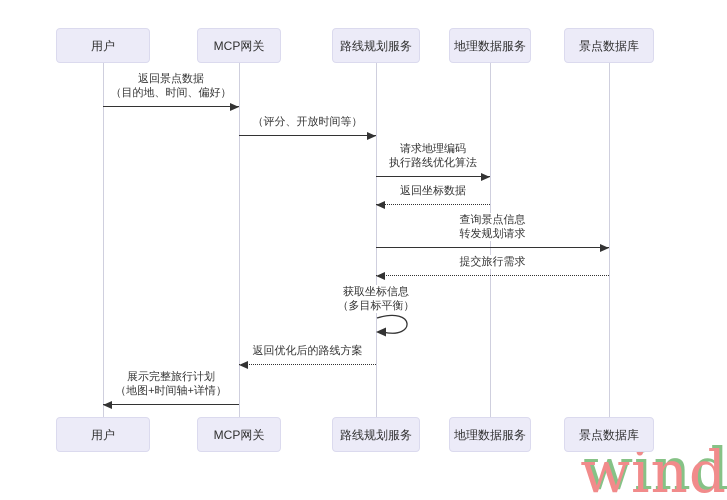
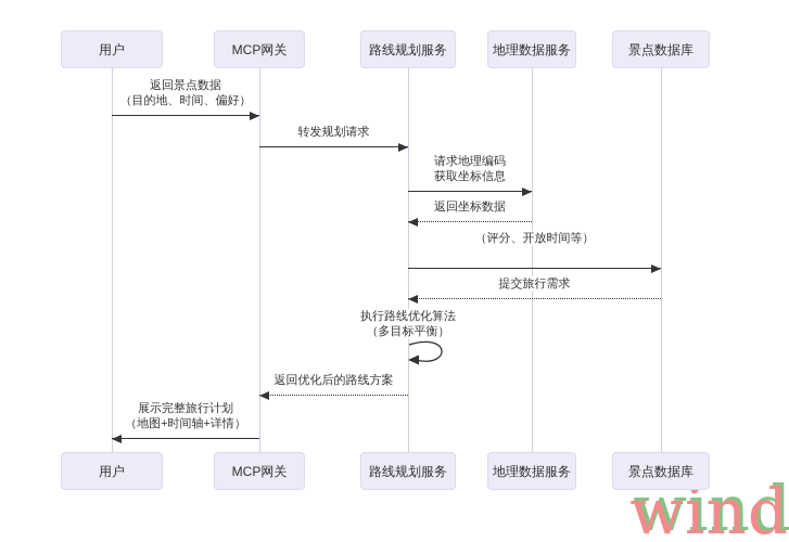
  wind
  用户
  用户
  MCP网关
  MCP网关
  路线规划服务
  路线规划服务
  地理数据服务
  地理数据服务
  景点数据库
  景点数据库
  返回景点数据
  （目的地、时间、偏好）
- （评分、开放时间等）
+ 转发规划请求
  请求地理编码
- 执行路线优化算法
+ 获取坐标信息
  返回坐标数据
- 查询景点信息
- 转发规划请求
+ （评分、开放时间等）
  提交旅行需求
- 获取坐标信息
+ 执行路线优化算法
  （多目标平衡）
  返回优化后的路线方案
  展示完整旅行计划
  （地图+时间轴+详情）
